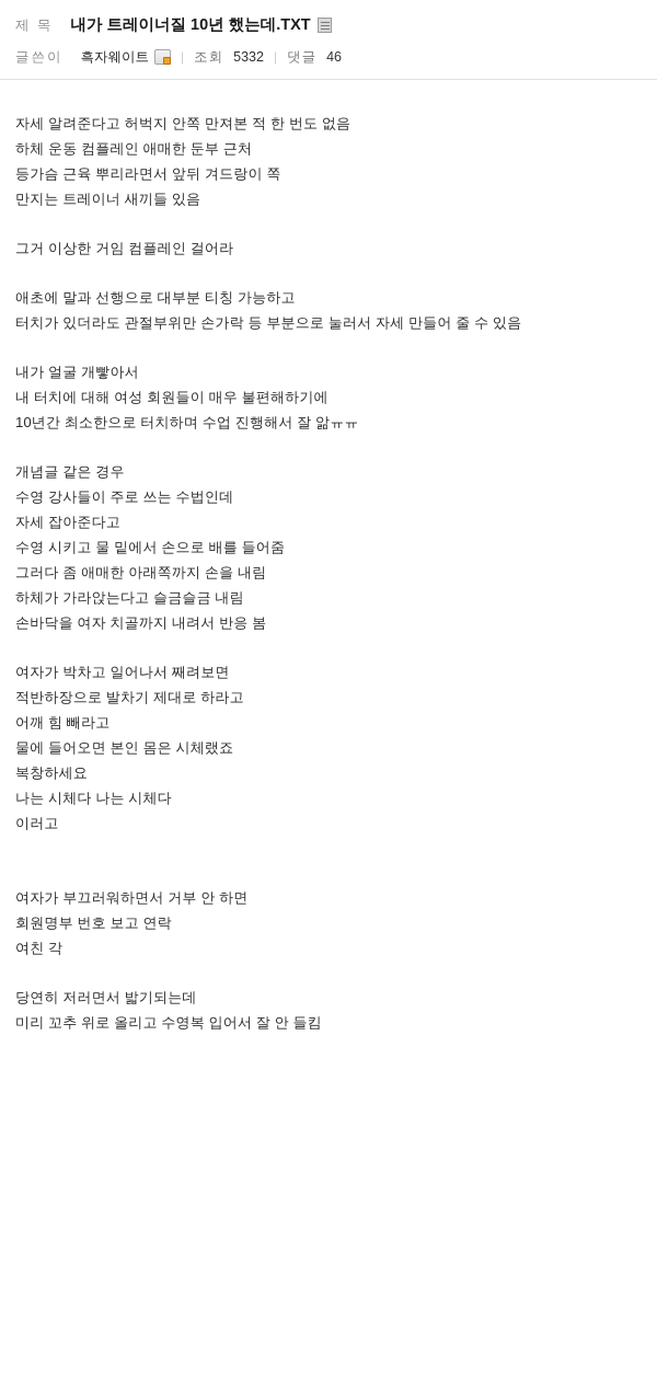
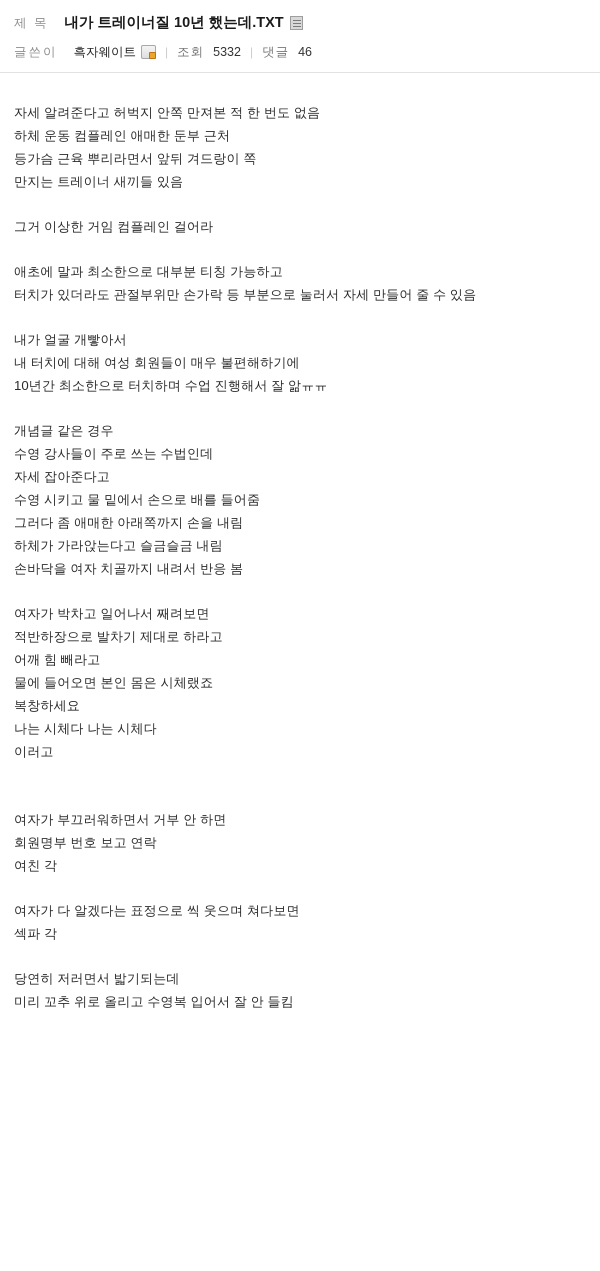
  제 목
  내가 트레이너질 10년 했는데.TXT
  글쓴이
  흑자웨이트
  |
  조회
  5332
  |
  댓글
  46
  자세 알려준다고 허벅지 안쪽 만져본 적 한 번도 없음
  하체 운동 컴플레인 애매한 둔부 근처
  등가슴 근육 뿌리라면서 앞뒤 겨드랑이 쪽
  만지는 트레이너 새끼들 있음
  그거 이상한 거임 컴플레인 걸어라
- 애초에 말과 선행으로 대부분 티칭 가능하고
+ 애초에 말과 최소한으로 대부분 티칭 가능하고
  터치가 있더라도 관절부위만 손가락 등 부분으로 눌러서 자세 만들어 줄 수 있음
  내가 얼굴 개빻아서
  내 터치에 대해 여성 회원들이 매우 불편해하기에
  10년간 최소한으로 터치하며 수업 진행해서 잘 앎ㅠㅠ
  개념글 같은 경우
  수영 강사들이 주로 쓰는 수법인데
  자세 잡아준다고
  수영 시키고 물 밑에서 손으로 배를 들어줌
  그러다 좀 애매한 아래쪽까지 손을 내림
  하체가 가라앉는다고 슬금슬금 내림
  손바닥을 여자 치골까지 내려서 반응 봄
  여자가 박차고 일어나서 째려보면
  적반하장으로 발차기 제대로 하라고
  어깨 힘 빼라고
  물에 들어오면 본인 몸은 시체랬죠
  복창하세요
  나는 시체다 나는 시체다
  이러고
  여자가 부끄러워하면서 거부 안 하면
  회원명부 번호 보고 연락
  여친 각
+ 여자가 다 알겠다는 표정으로 씩 웃으며 쳐다보면
+ 섹파 각
  당연히 저러면서 밟기되는데
  미리 꼬추 위로 올리고 수영복 입어서 잘 안 들킴
